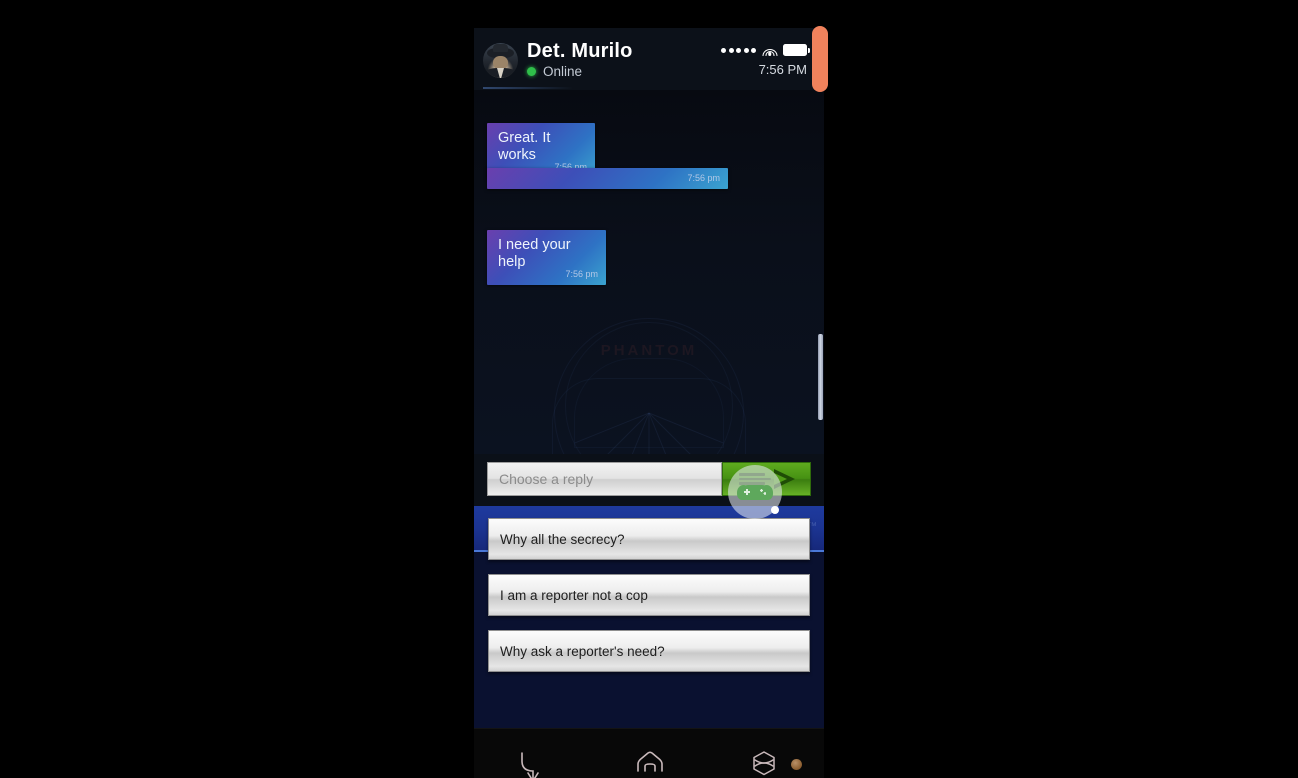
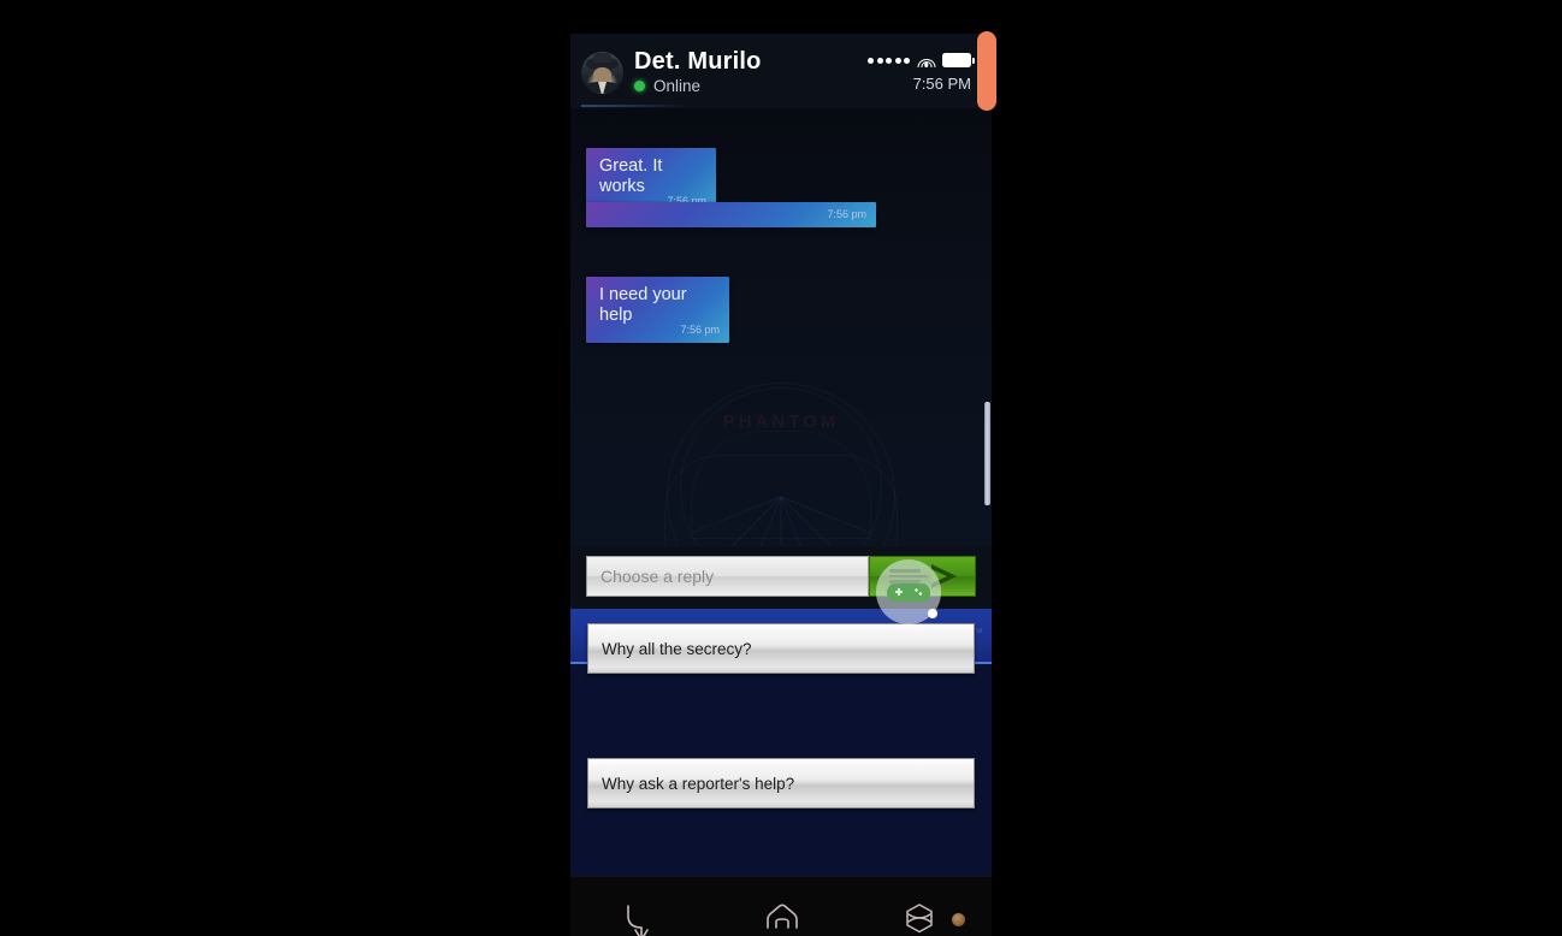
  Det. Murilo
  Online
  7:56 PM
  Great. It works
  7:56 pm
  7:56 pm
  I need your help
  7:56 pm
  Choose a reply
  Why all the secrecy?
- I am a reporter not a cop
- Why ask a reporter's need?
+ Why ask a reporter's help?
